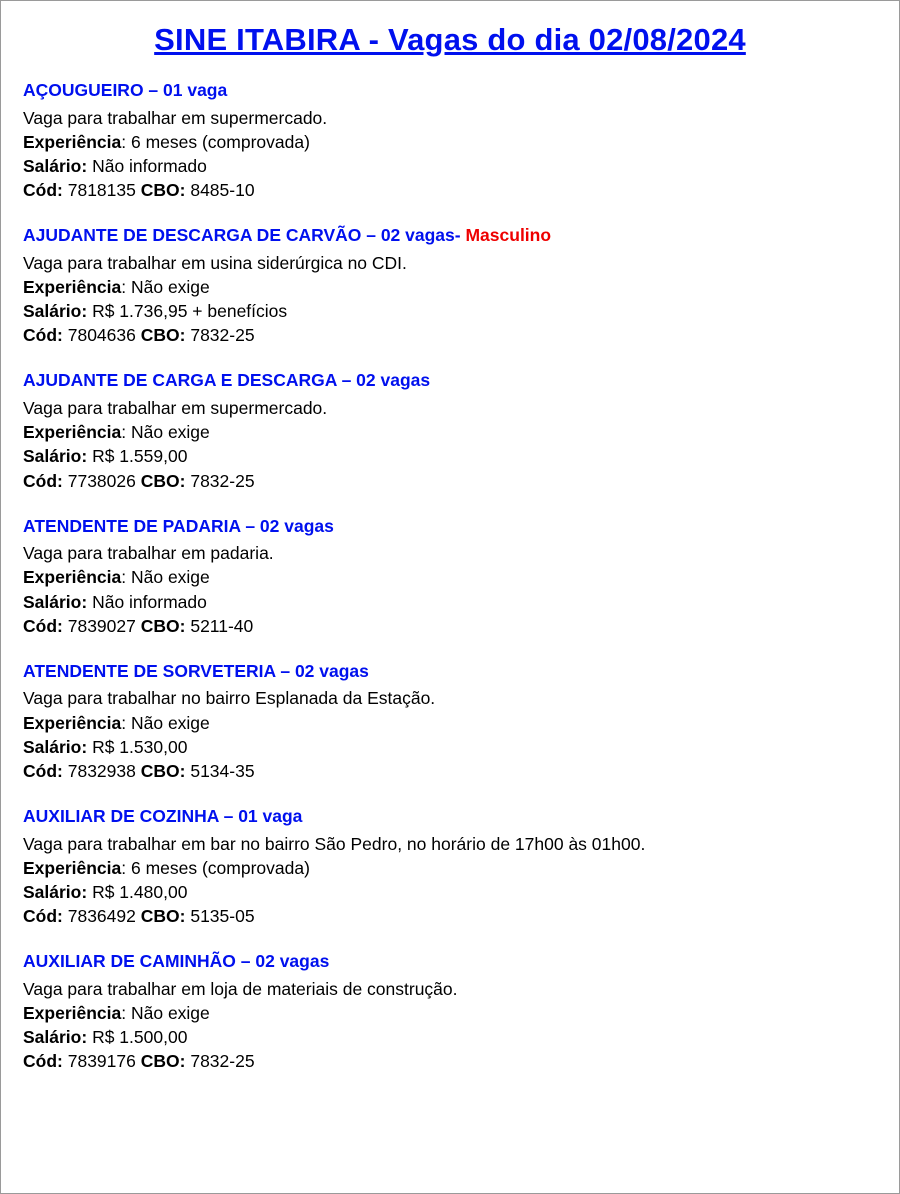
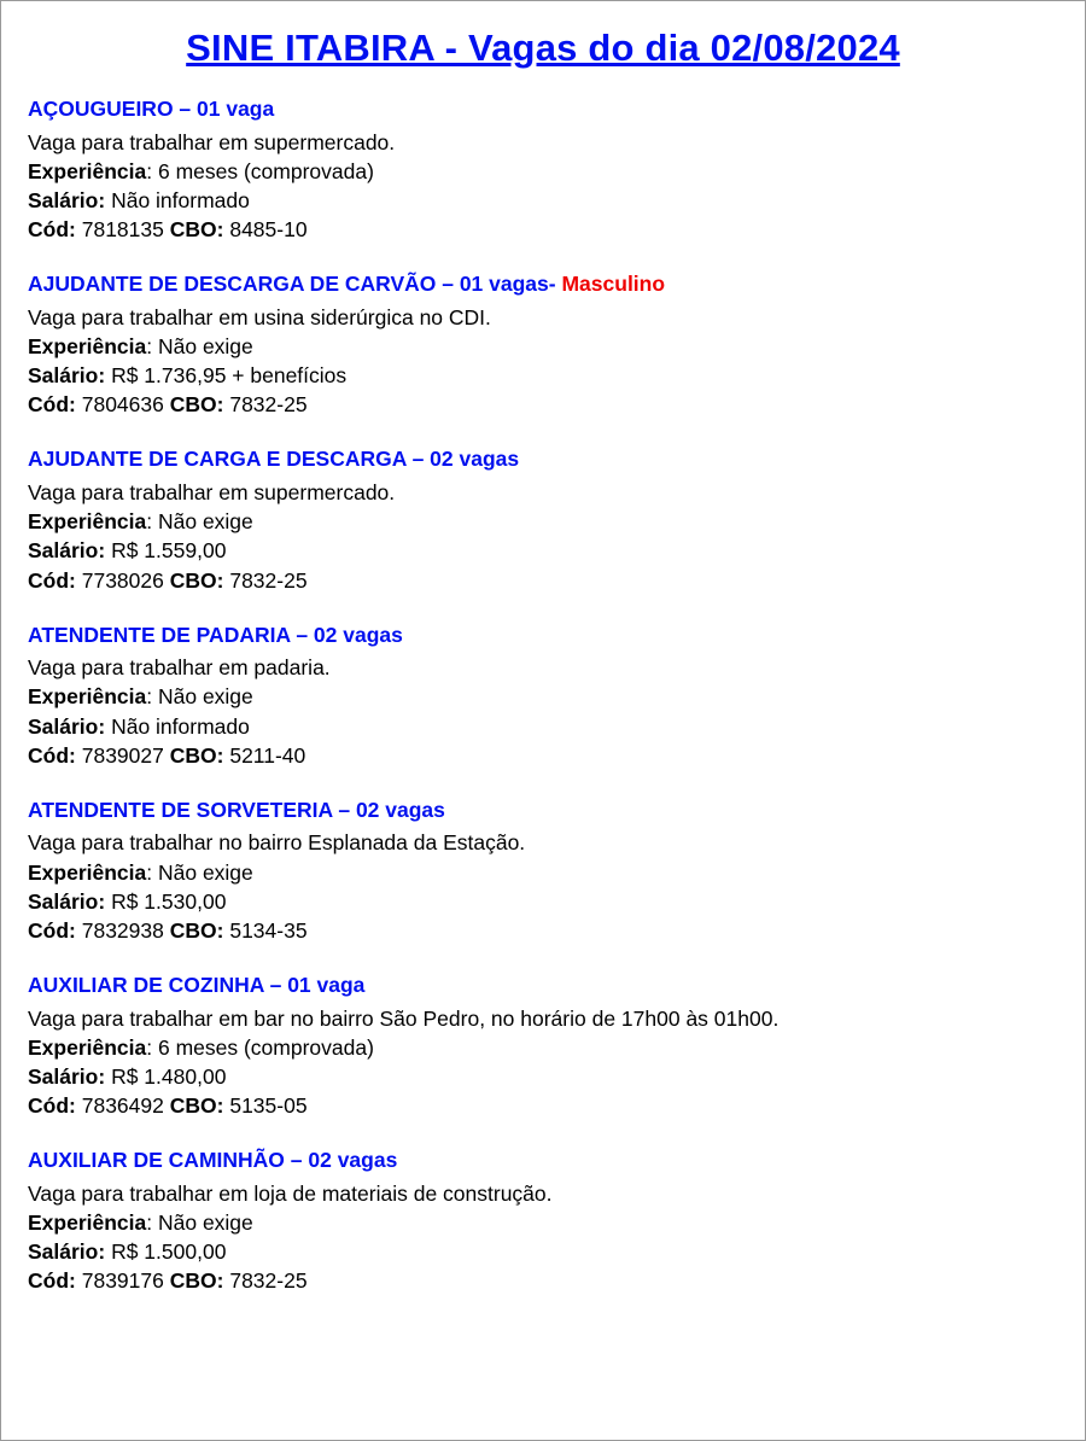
  SINE ITABIRA - Vagas do dia 02/08/2024
  AÇOUGUEIRO – 01 vaga
  Vaga para trabalhar em supermercado.
  Experiência: 6 meses (comprovada)
  Salário: Não informado
  Cód: 7818135 CBO: 8485-10
- AJUDANTE DE DESCARGA DE CARVÃO – 02 vagas- Masculino
+ AJUDANTE DE DESCARGA DE CARVÃO – 01 vagas- Masculino
  Vaga para trabalhar em usina siderúrgica no CDI.
  Experiência: Não exige
  Salário: R$ 1.736,95 + benefícios
  Cód: 7804636 CBO: 7832-25
  AJUDANTE DE CARGA E DESCARGA – 02 vagas
  Vaga para trabalhar em supermercado.
  Experiência: Não exige
  Salário: R$ 1.559,00
  Cód: 7738026 CBO: 7832-25
  ATENDENTE DE PADARIA – 02 vagas
  Vaga para trabalhar em padaria.
  Experiência: Não exige
  Salário: Não informado
  Cód: 7839027 CBO: 5211-40
  ATENDENTE DE SORVETERIA – 02 vagas
  Vaga para trabalhar no bairro Esplanada da Estação.
  Experiência: Não exige
  Salário: R$ 1.530,00
  Cód: 7832938 CBO: 5134-35
  AUXILIAR DE COZINHA – 01 vaga
  Vaga para trabalhar em bar no bairro São Pedro, no horário de 17h00 às 01h00.
  Experiência: 6 meses (comprovada)
  Salário: R$ 1.480,00
  Cód: 7836492 CBO: 5135-05
  AUXILIAR DE CAMINHÃO – 02 vagas
  Vaga para trabalhar em loja de materiais de construção.
  Experiência: Não exige
  Salário: R$ 1.500,00
  Cód: 7839176 CBO: 7832-25
